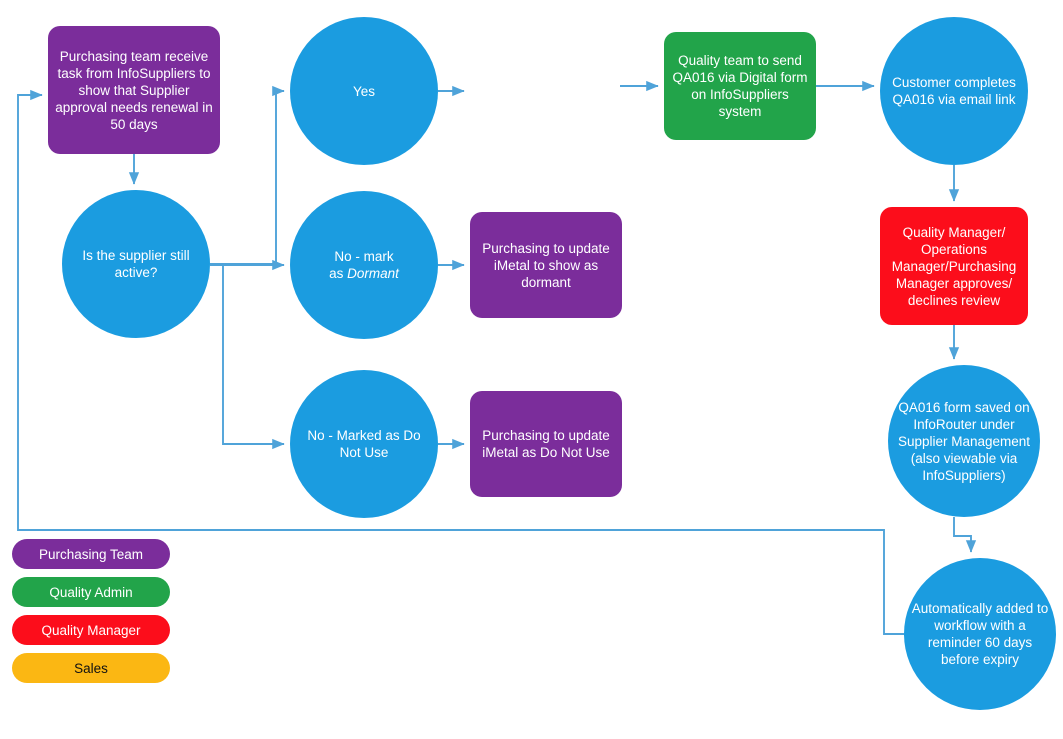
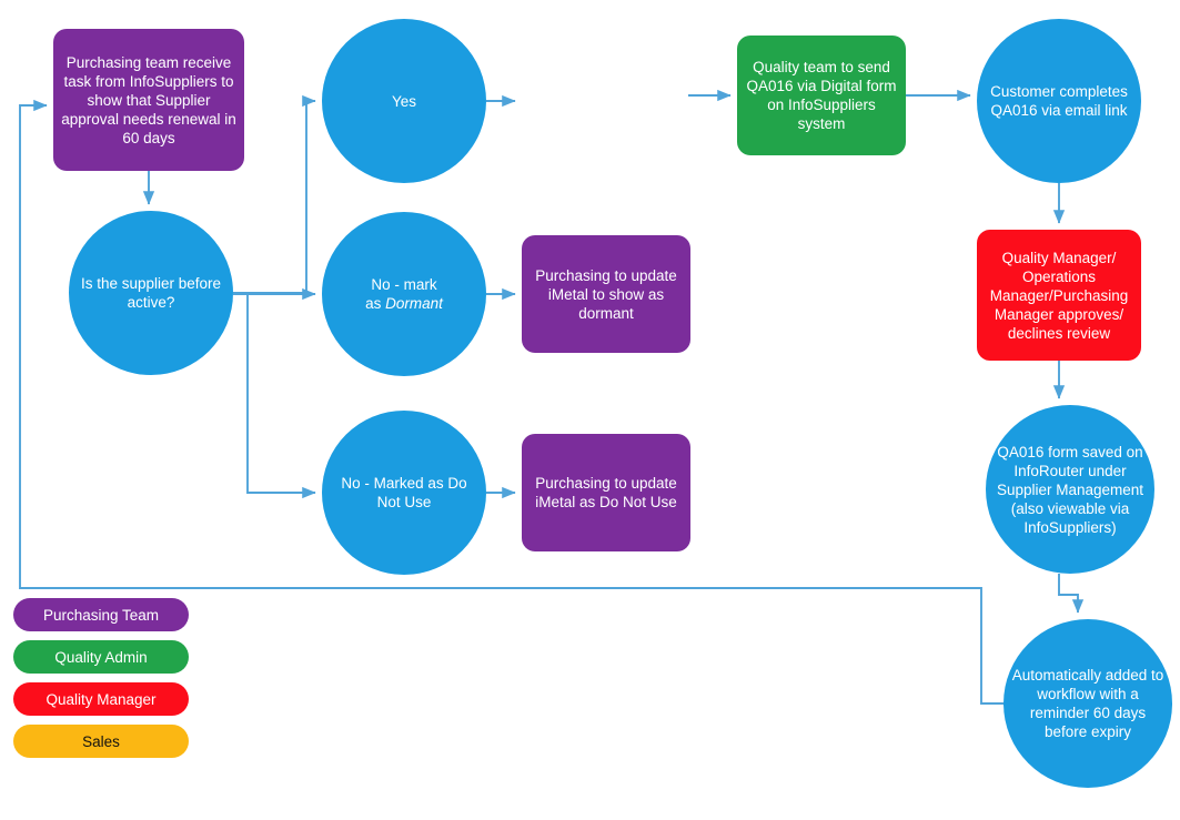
- Purchasing team receive task from InfoSuppliers to show that Supplier approval needs renewal in 50 days
+ Purchasing team receive task from InfoSuppliers to show that Supplier approval needs renewal in 60 days
- Is the supplier still active?
+ Is the supplier before active?
  Yes
  No - mark
  as Dormant
  No - Marked as Do Not Use
  Purchasing to update iMetal to show as dormant
  Purchasing to update iMetal as Do Not Use
  Quality team to send QA016 via Digital form on InfoSuppliers system
  Customer completes QA016 via email link
  Quality Manager/ Operations Manager/Purchasing Manager approves/ declines review
  QA016 form saved on InfoRouter under Supplier Management (also viewable via InfoSuppliers)
  Automatically added to workflow with a reminder 60 days before expiry
  Purchasing Team
  Quality Admin
  Quality Manager
  Sales
